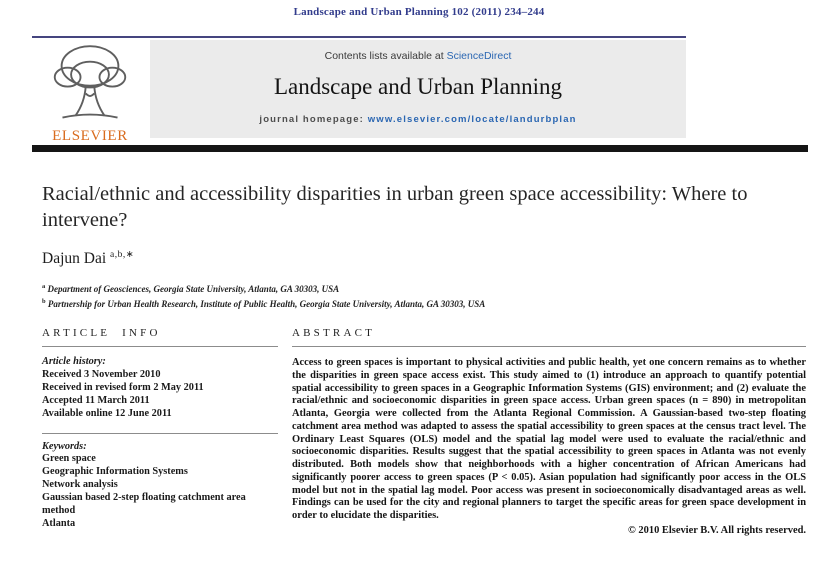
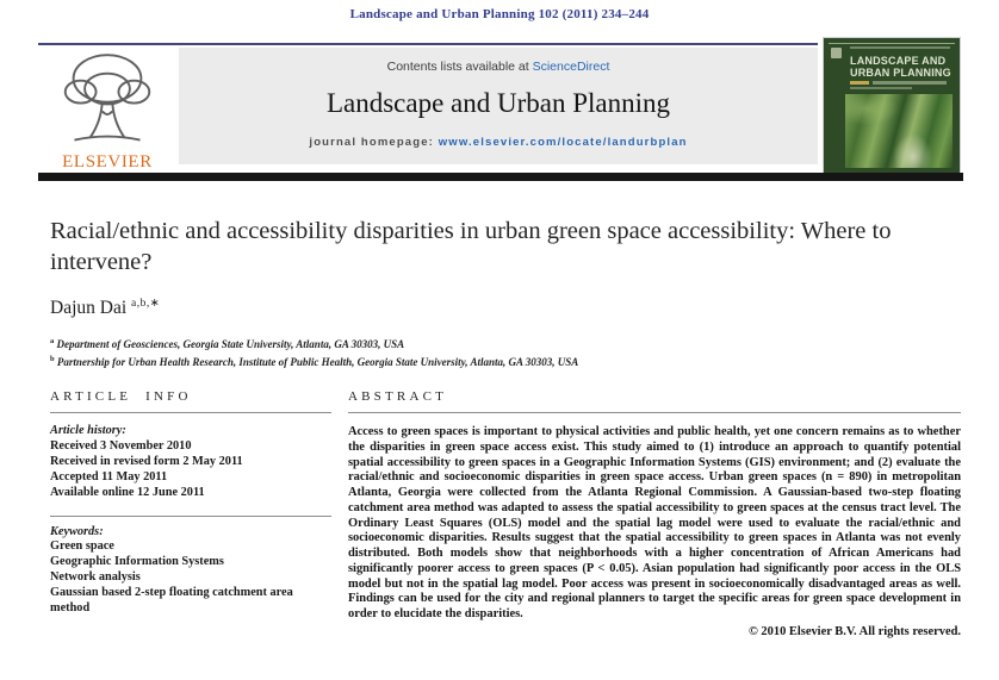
  Landscape and Urban Planning 102 (2011) 234–244
  ELSEVIER
  Contents lists available at ScienceDirect
  Landscape and Urban Planning
  journal homepage: www.elsevier.com/locate/landurbplan
+ LANDSCAPE AND
+ URBAN PLANNING
  Racial/ethnic and accessibility disparities in urban green space accessibility: Where to intervene?
  Dajun Dai a,b,∗
  Department of Geosciences, Georgia State University, Atlanta, GA 30303, USA
  Partnership for Urban Health Research, Institute of Public Health, Georgia State University, Atlanta, GA 30303, USA
  ARTICLE INFO
  Article history:
  Received 3 November 2010
  Received in revised form 2 May 2011
- Accepted 11 March 2011
+ Accepted 11 May 2011
  Available online 12 June 2011
  Keywords:
  Green space
  Geographic Information Systems
  Network analysis
  Gaussian based 2-step floating catchment area method
- Atlanta
  ABSTRACT
  Access to green spaces is important to physical activities and public health, yet one concern remains as to whether the disparities in green space access exist. This study aimed to (1) introduce an approach to quantify potential spatial accessibility to green spaces in a Geographic Information Systems (GIS) environment; and (2) evaluate the racial/ethnic and socioeconomic disparities in green space access. Urban green spaces (n = 890) in metropolitan Atlanta, Georgia were collected from the Atlanta Regional Commission. A Gaussian-based two-step floating catchment area method was adapted to assess the spatial accessibility to green spaces at the census tract level. The Ordinary Least Squares (OLS) model and the spatial lag model were used to evaluate the racial/ethnic and socioeconomic disparities. Results suggest that the spatial accessibility to green spaces in Atlanta was not evenly distributed. Both models show that neighborhoods with a higher concentration of African Americans had significantly poorer access to green spaces (P < 0.05). Asian population had significantly poor access in the OLS model but not in the spatial lag model. Poor access was present in socioeconomically disadvantaged areas as well. Findings can be used for the city and regional planners to target the specific areas for green space development in order to elucidate the disparities.
  © 2010 Elsevier B.V. All rights reserved.
